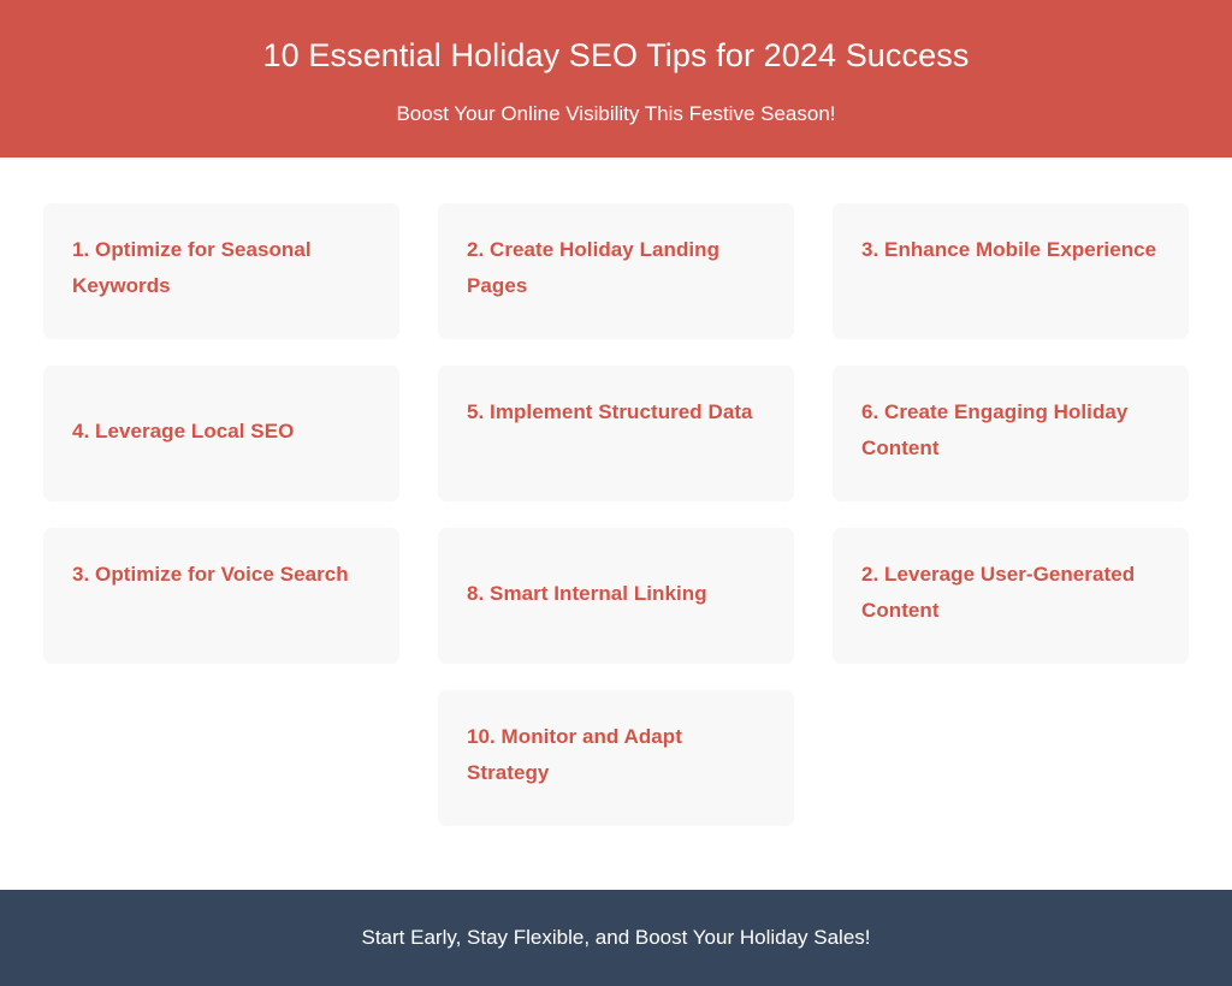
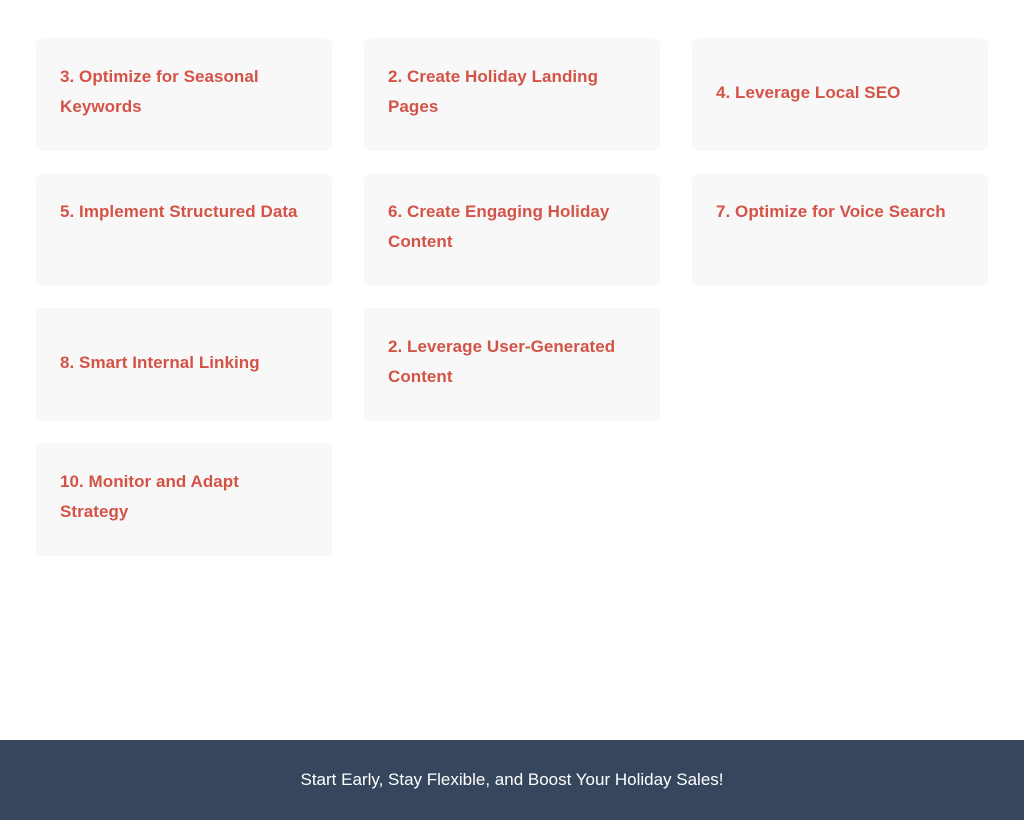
- 10 Essential Holiday SEO Tips for 2024 Success
- Boost Your Online Visibility This Festive Season!
- 1. Optimize for Seasonal Keywords
+ 3. Optimize for Seasonal Keywords
  2. Create Holiday Landing Pages
- 3. Enhance Mobile Experience
  4. Leverage Local SEO
  5. Implement Structured Data
  6. Create Engaging Holiday Content
- 3. Optimize for Voice Search
+ 7. Optimize for Voice Search
  8. Smart Internal Linking
  2. Leverage User-Generated Content
  10. Monitor and Adapt Strategy
  Start Early, Stay Flexible, and Boost Your Holiday Sales!
